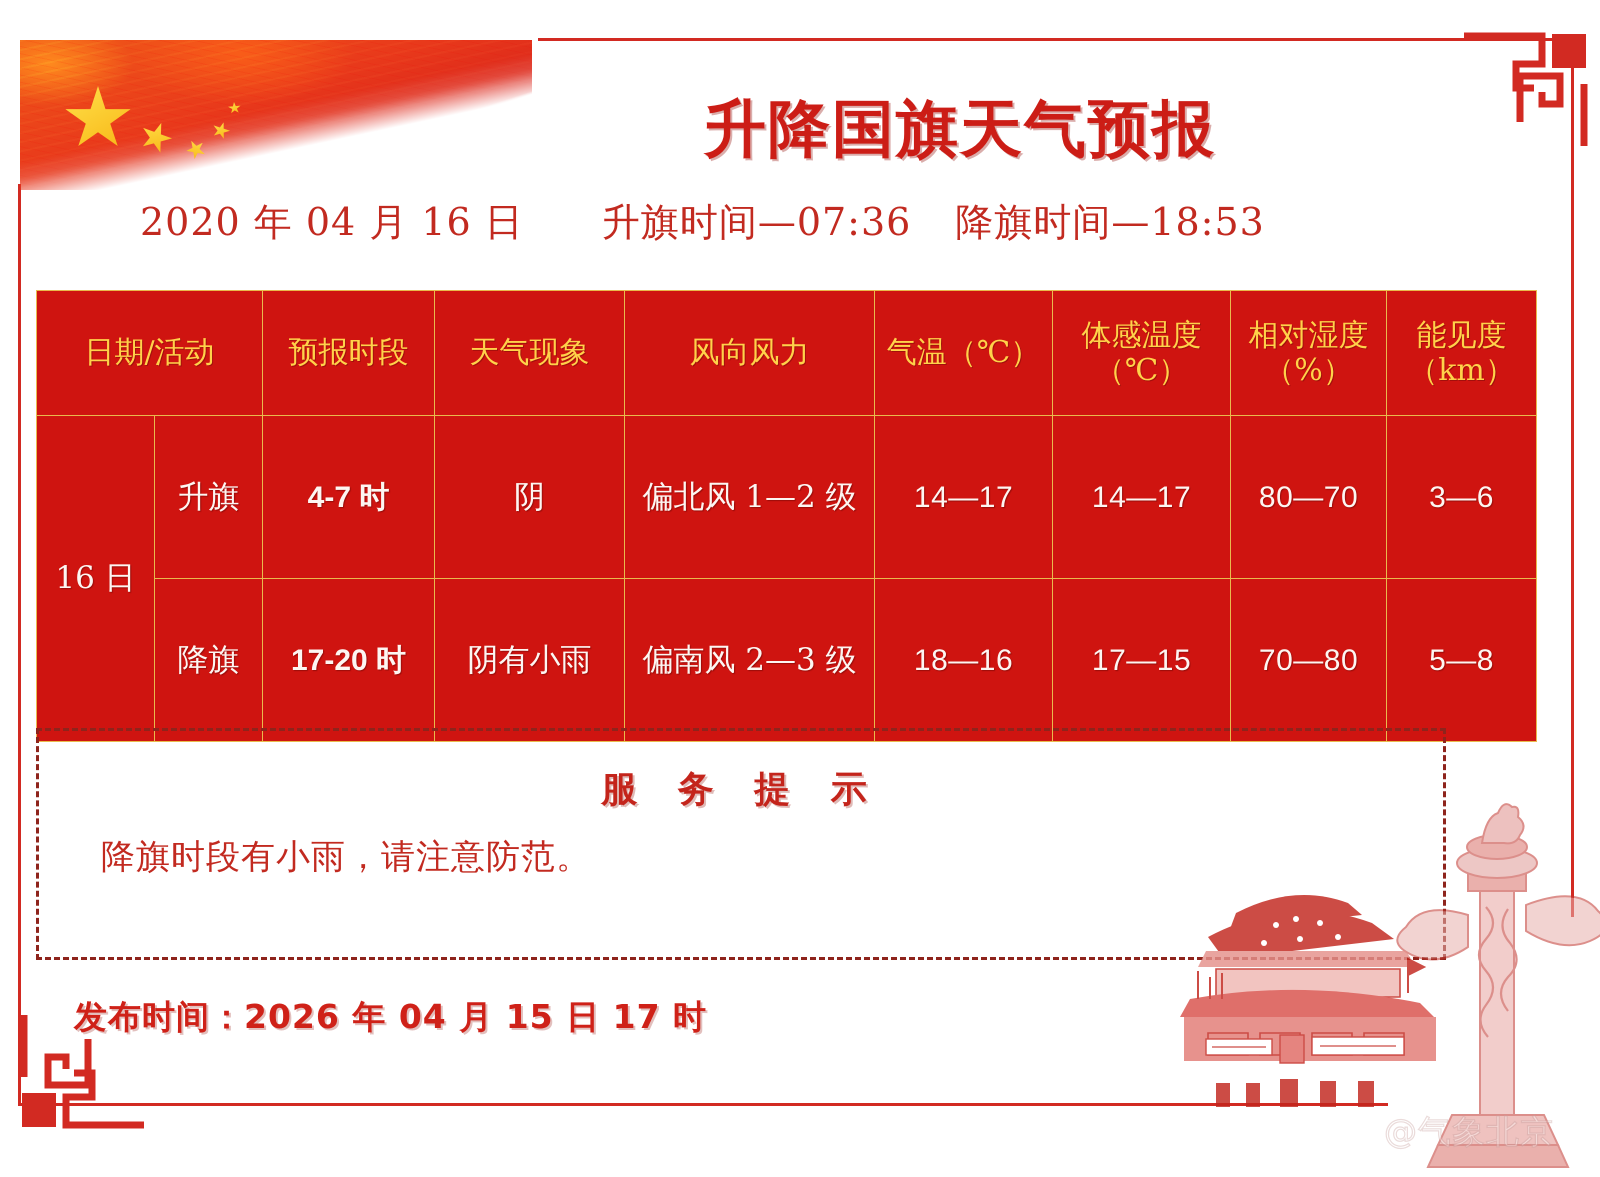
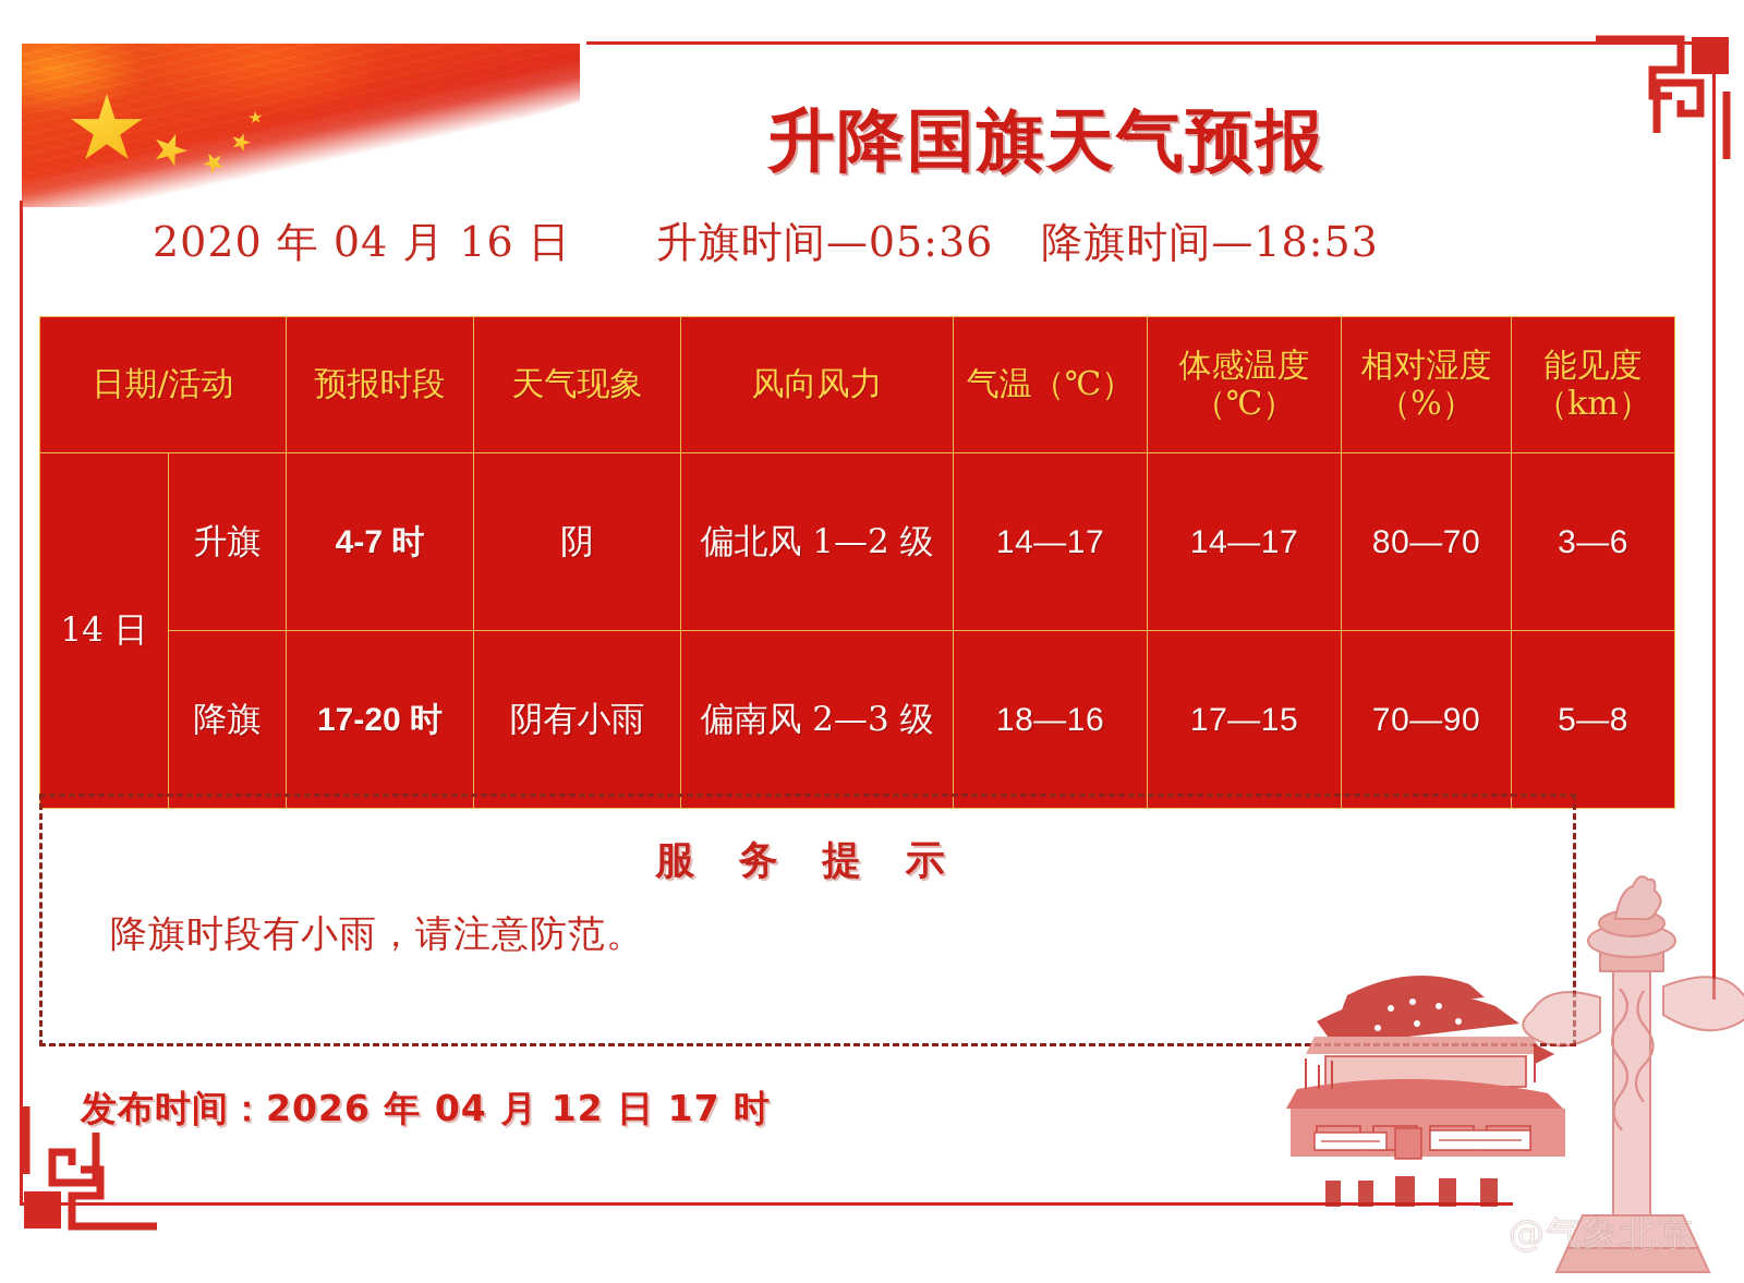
  升降国旗天气预报
  2020 年 04 月 16 日
- 升旗时间—07:36
+ 升旗时间—05:36
  降旗时间—18:53
  日期/活动	预报时段	天气现象	风向风力	气温（℃）	体感温度 （℃）	相对湿度 （%）	能见度 （km）
- 16 日	升旗	4-7 时	阴	偏北风 1—2 级	14—17	14—17	80—70	3—6
+ 14 日	升旗	4-7 时	阴	偏北风 1—2 级	14—17	14—17	80—70	3—6
- 降旗	17-20 时	阴有小雨	偏南风 2—3 级	18—16	17—15	70—80	5—8
+ 降旗	17-20 时	阴有小雨	偏南风 2—3 级	18—16	17—15	70—90	5—8
  服 务 提 示
  降旗时段有小雨，请注意防范。
- 发布时间：2026 年 04 月 15 日 17 时
+ 发布时间：2026 年 04 月 12 日 17 时
  @气象北京
